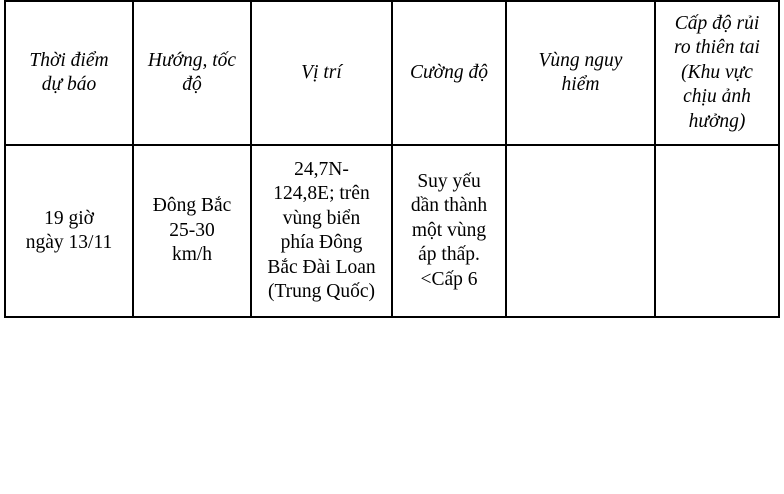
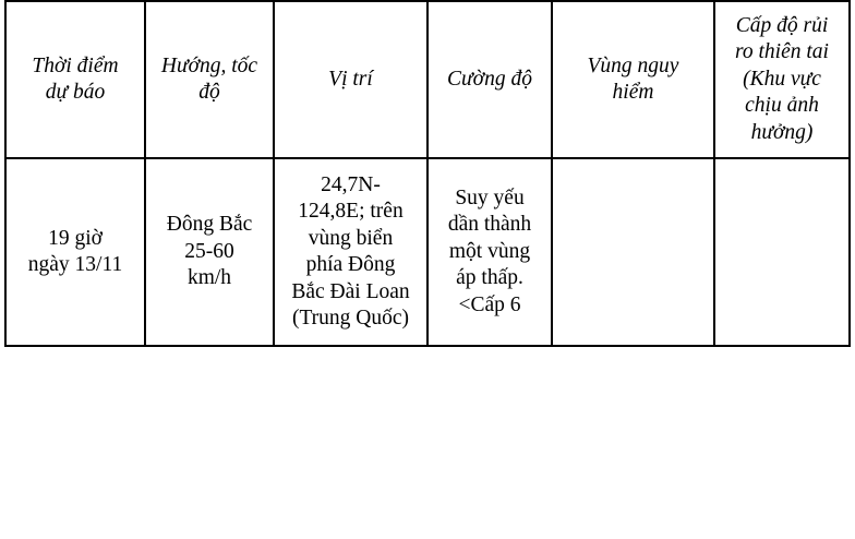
  Thời điểm dự báo	Hướng, tốc độ	Vị trí	Cường độ	Vùng nguy hiểm	Cấp độ rủi ro thiên tai (Khu vực chịu ảnh hưởng)
- 19 giờ ngày 13/11	Đông Bắc 25-30 km/h	24,7N- 124,8E; trên vùng biển phía Đông Bắc Đài Loan (Trung Quốc)	Suy yếu dần thành một vùng áp thấp. <Cấp 6
+ 19 giờ ngày 13/11	Đông Bắc 25-60 km/h	24,7N- 124,8E; trên vùng biển phía Đông Bắc Đài Loan (Trung Quốc)	Suy yếu dần thành một vùng áp thấp. <Cấp 6
